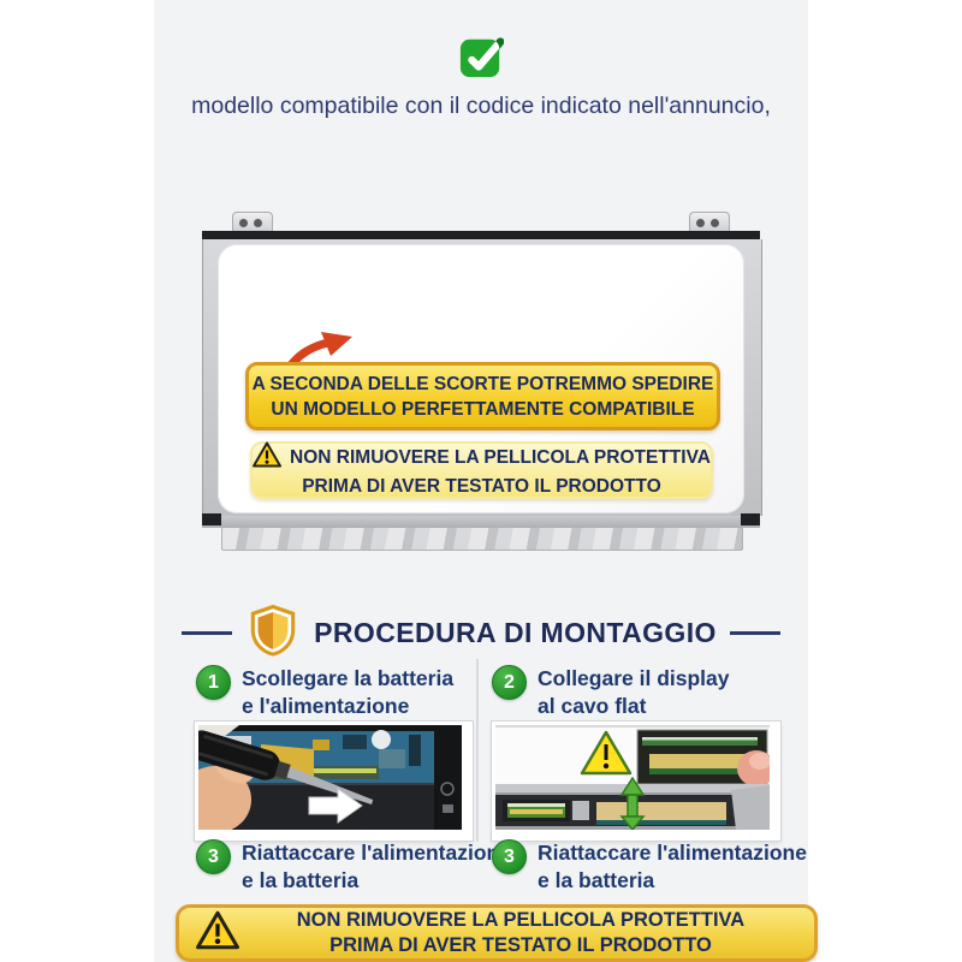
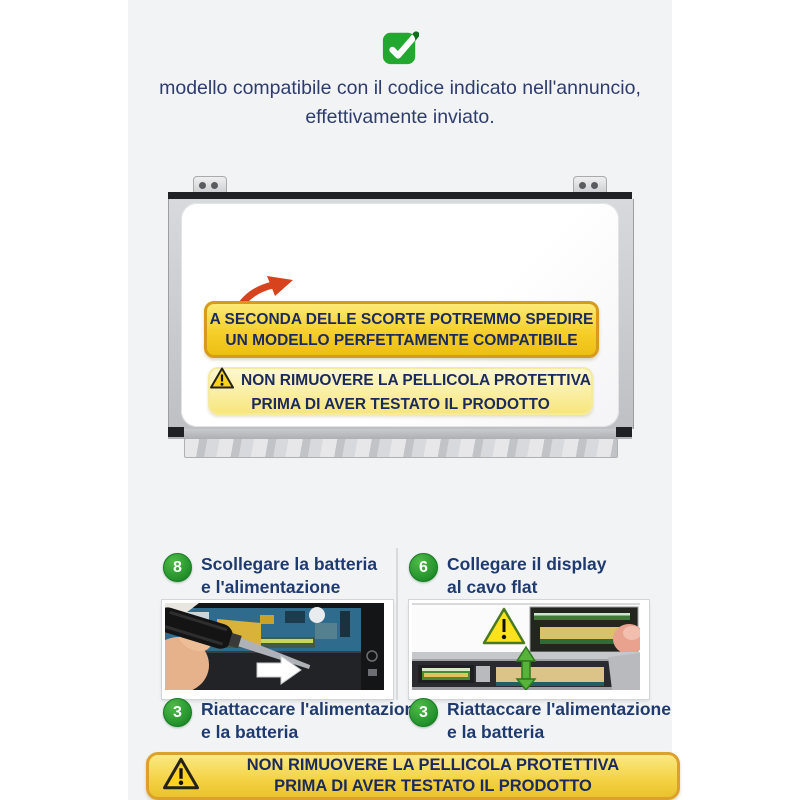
  modello compatibile con il codice indicato nell'annuncio,
+ effettivamente inviato.
  A SECONDA DELLE SCORTE POTREMMO SPEDIRE
  UN MODELLO PERFETTAMENTE COMPATIBILE
  NON RIMUOVERE LA PELLICOLA PROTETTIVA
  PRIMA DI AVER TESTATO IL PRODOTTO
- PROCEDURA DI MONTAGGIO
- 1
+ 8
  Scollegare la batteria
  e l'alimentazione
- 2
+ 6
  Collegare il display
  al cavo flat
  3
  Riattaccare l'alimentazio
  e la batteria
  3
  Riattaccare l'alimentazione
  e la batteria
  NON RIMUOVERE LA PELLICOLA PROTETTIVA
  PRIMA DI AVER TESTATO IL PRODOTTO
